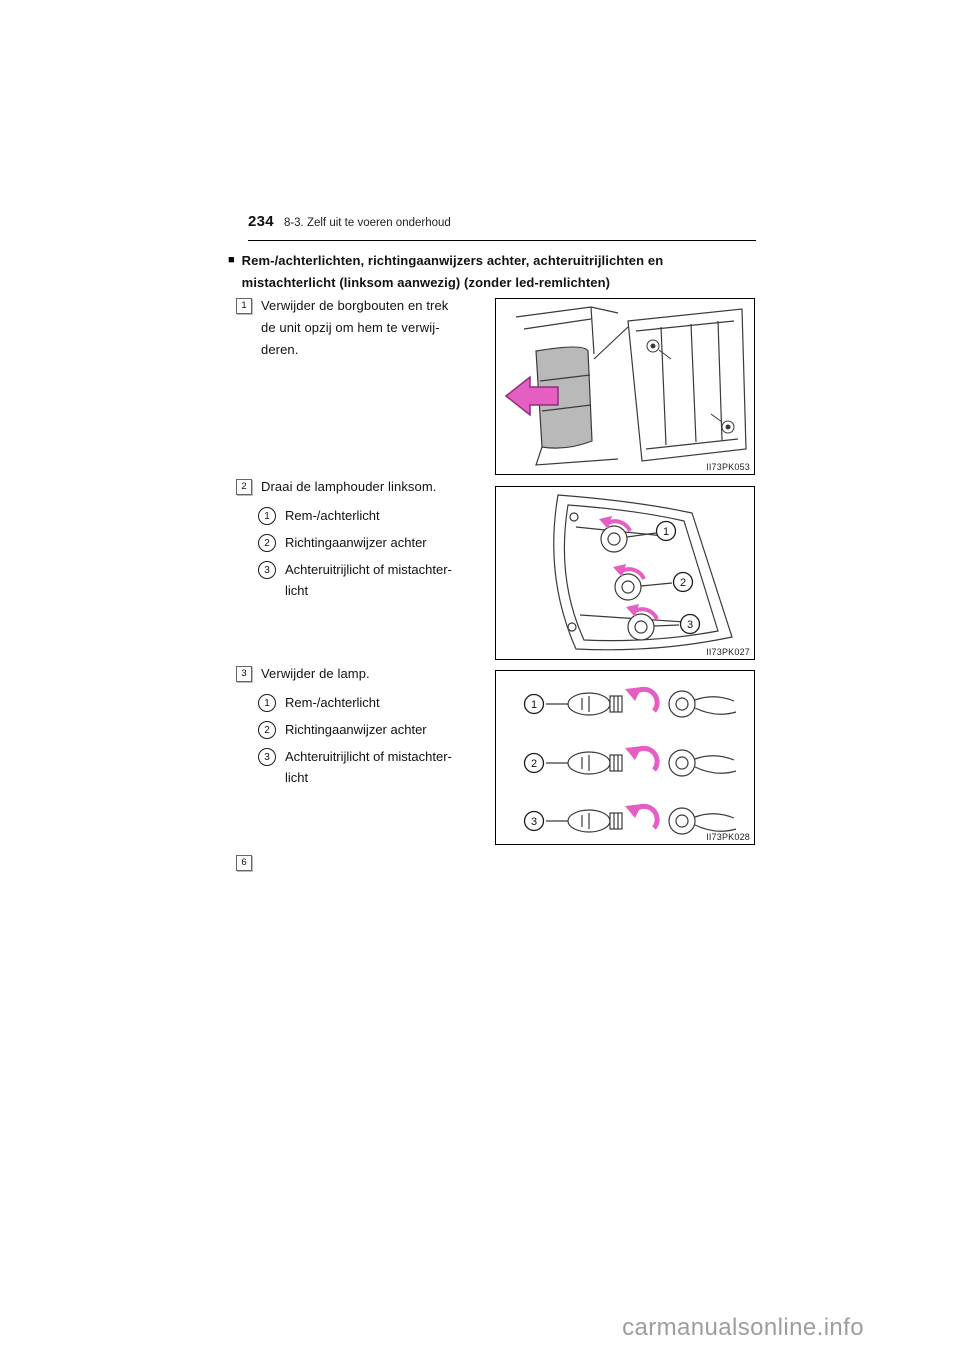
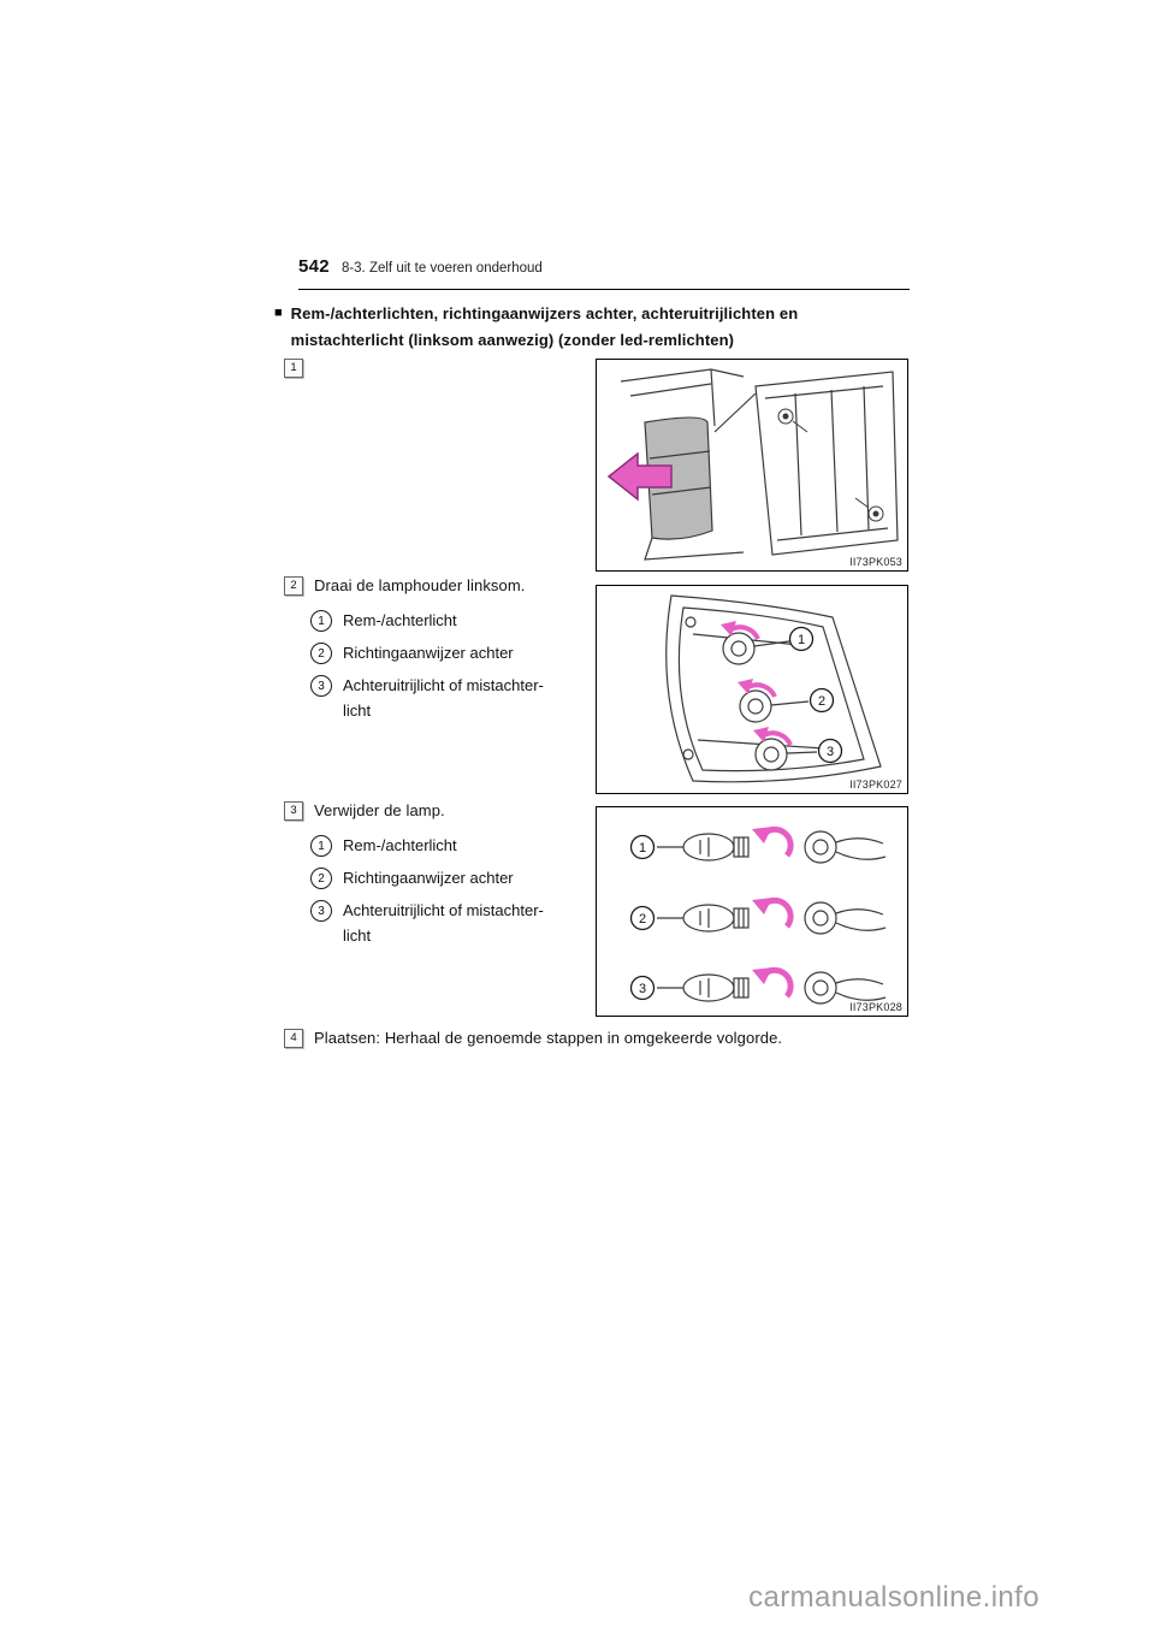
- 234
+ 542
  8-3. Zelf uit te voeren onderhoud
  ■
  Rem-/achterlichten, richtingaanwijzers achter, achteruitrijlichten en
  mistachterlicht (linksom aanwezig) (zonder led-remlichten)
  1
- Verwijder de borgbouten en trek
- de unit opzij om hem te verwij-
- deren.
  II73PK053
  2
  Draai de lamphouder linksom.
  1
  Rem-/achterlicht
  2
  Richtingaanwijzer achter
  3
  Achteruitrijlicht of mistachter-
  licht
  1
  2
  3
  II73PK027
  3
  Verwijder de lamp.
  1
  Rem-/achterlicht
  2
  Richtingaanwijzer achter
  3
  Achteruitrijlicht of mistachter-
  licht
  1
  2
  3
  II73PK028
- 6
+ 4
+ Plaatsen: Herhaal de genoemde stappen in omgekeerde volgorde.
  carmanualsonline.info
